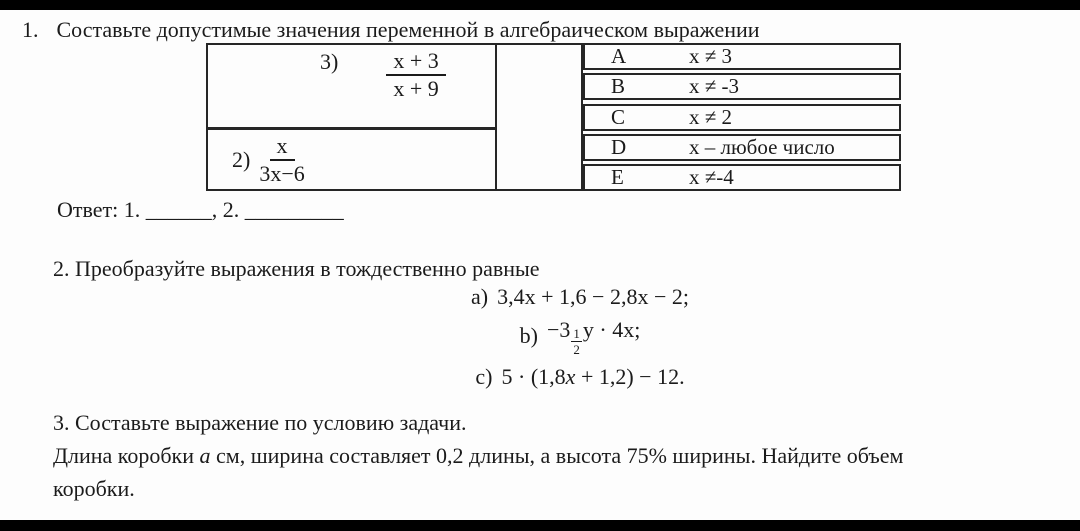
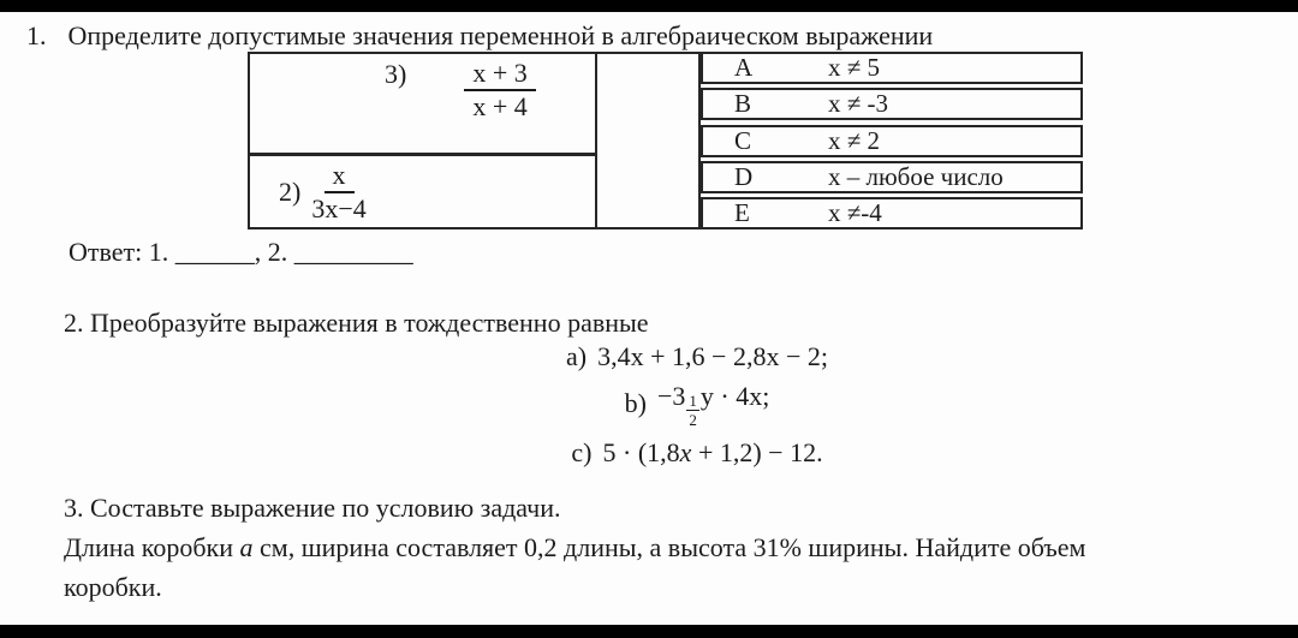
  1.
- Составьте допустимые значения переменной в алгебраическом выражении
+ Определите допустимые значения переменной в алгебраическом выражении
  3)
  x + 3
- x + 9
+ x + 4
  2)
  x
- 3x−6
+ 3x−4
  A
- x ≠ 3
+ x ≠ 5
  B
  x ≠ -3
  C
  x ≠ 2
  D
  x – любое число
  E
  x ≠-4
  Ответ: 1. ______, 2. _________
  2. Преобразуйте выражения в тождественно равные
  a)
  3,4x + 1,6 − 2,8x − 2;
  b)
  −3
  1
  2
  y · 4x;
  c)
  5 · (1,8x + 1,2) − 12.
  3. Составьте выражение по условию задачи.
- Длина коробки a см, ширина составляет 0,2 длины, а высота 75% ширины. Найдите объем
+ Длина коробки a см, ширина составляет 0,2 длины, а высота 31% ширины. Найдите объем
  коробки.
